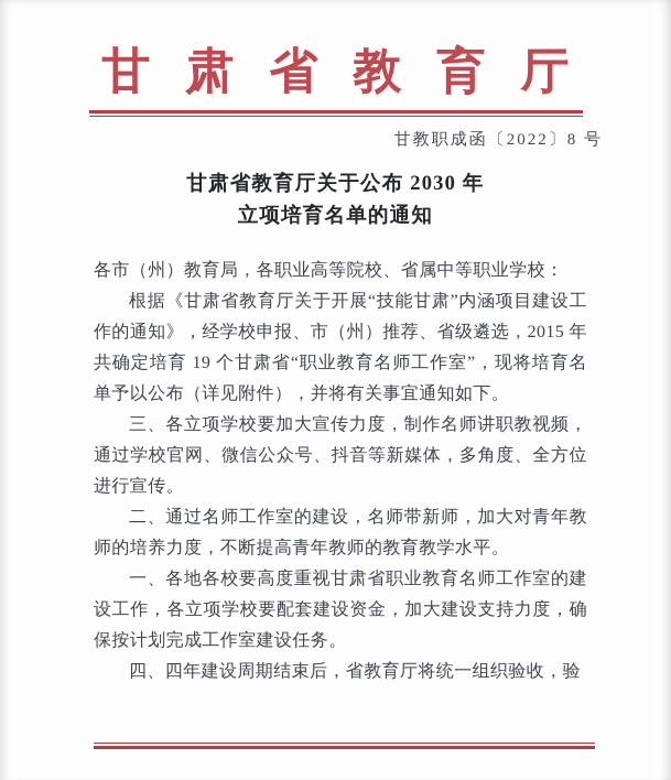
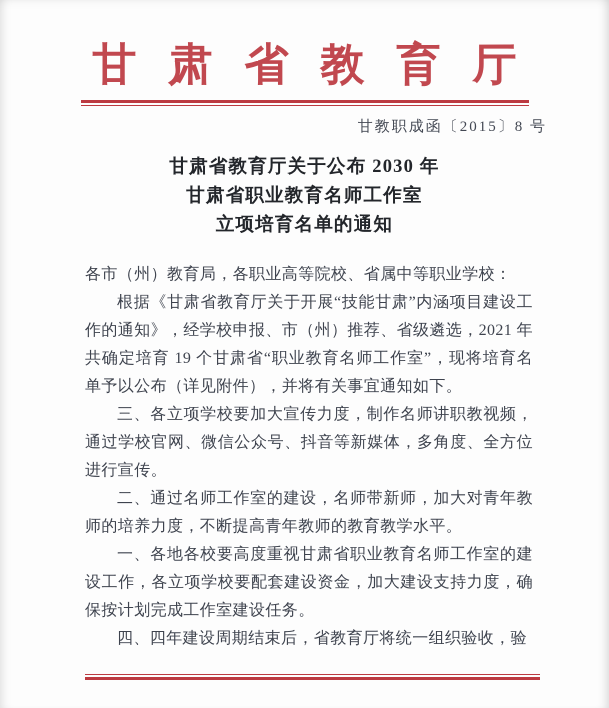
  甘肃省教育厅
- 甘教职成函〔2022〕8 号
+ 甘教职成函〔2015〕8 号
  甘肃省教育厅关于公布 2030 年
+ 甘肃省职业教育名师工作室
  立项培育名单的通知
  各市（州）教育局，各职业高等院校、省属中等职业学校：
- 根据《甘肃省教育厅关于开展“技能甘肃”内涵项目建设工作的通知》，经学校申报、市（州）推荐、省级遴选，2015 年共确定培育 19 个甘肃省“职业教育名师工作室”，现将培育名单予以公布（详见附件），并将有关事宜通知如下。
+ 根据《甘肃省教育厅关于开展“技能甘肃”内涵项目建设工作的通知》，经学校申报、市（州）推荐、省级遴选，2021 年共确定培育 19 个甘肃省“职业教育名师工作室”，现将培育名单予以公布（详见附件），并将有关事宜通知如下。
  三、各立项学校要加大宣传力度，制作名师讲职教视频，通过学校官网、微信公众号、抖音等新媒体，多角度、全方位进行宣传。
  二、通过名师工作室的建设，名师带新师，加大对青年教师的培养力度，不断提高青年教师的教育教学水平。
  一、各地各校要高度重视甘肃省职业教育名师工作室的建设工作，各立项学校要配套建设资金，加大建设支持力度，确保按计划完成工作室建设任务。
  四、四年建设周期结束后，省教育厅将统一组织验收，验
